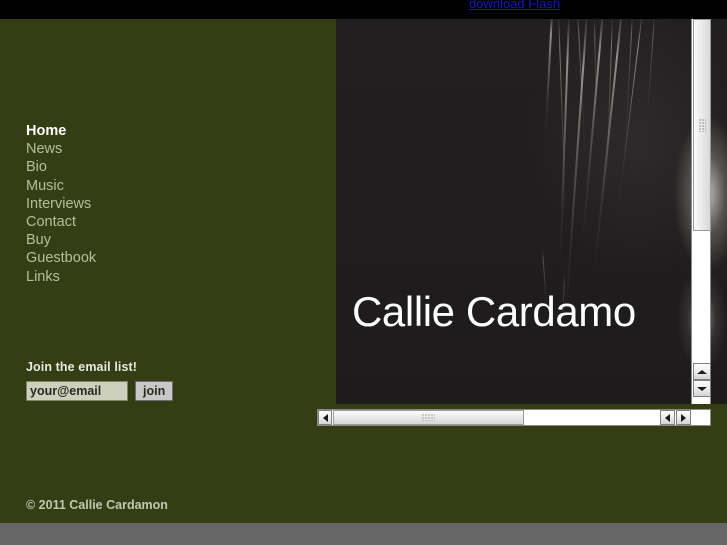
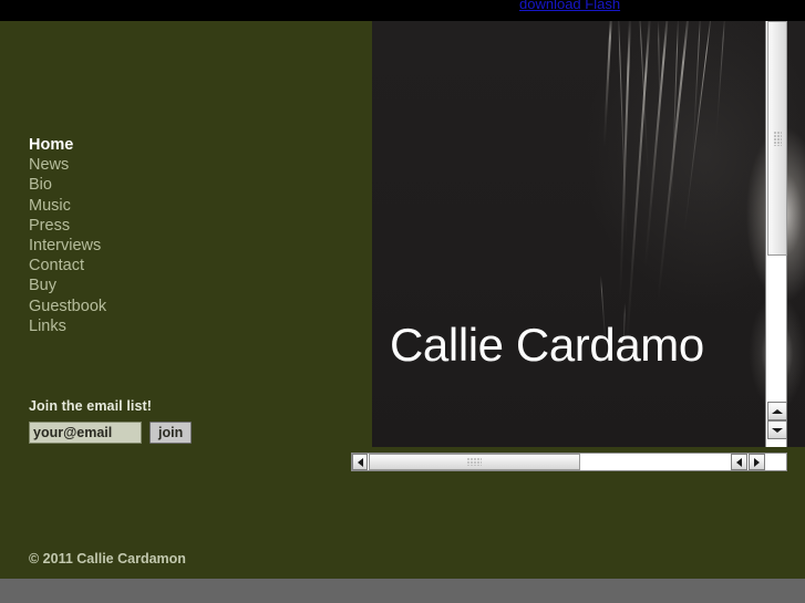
  download Flash
  Home
  News
  Bio
  Music
+ Press
  Interviews
  Contact
  Buy
  Guestbook
  Links
  Join the email list!
  your@email
  join
  © 2011 Callie Cardamon
  Callie Cardamo
